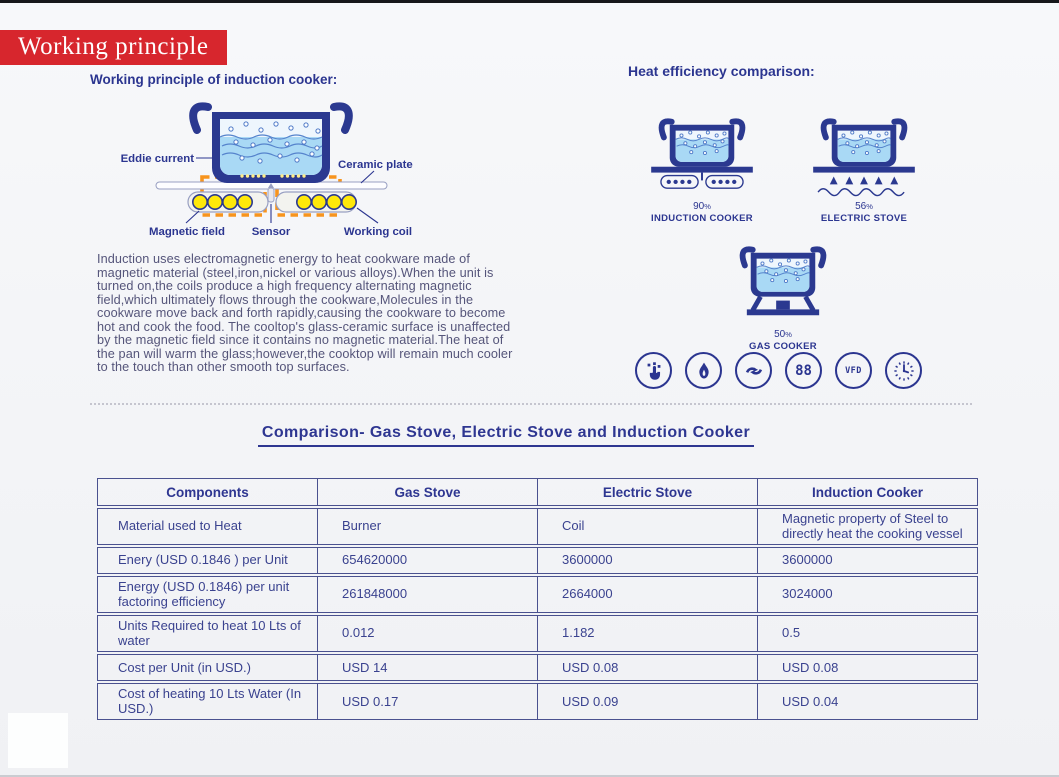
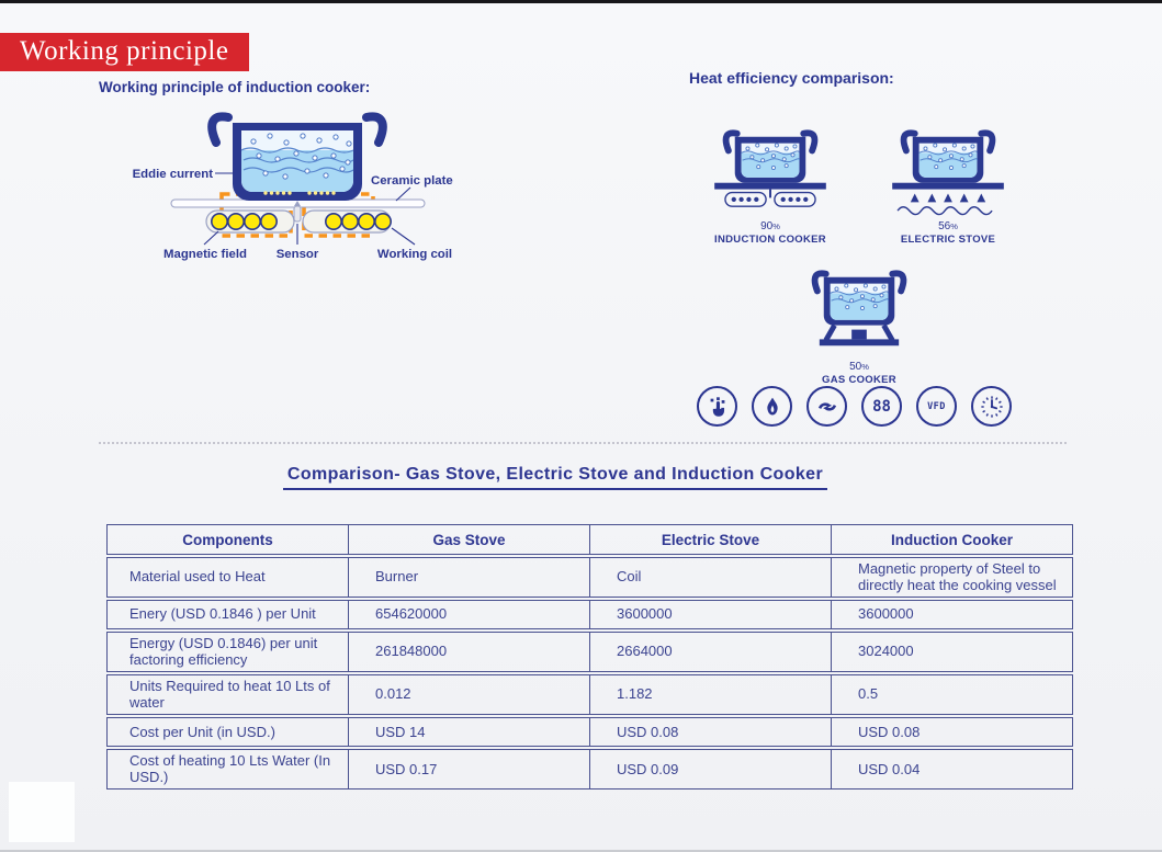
  Working principle
  Working principle of induction cooker:
  Eddie current
  Ceramic plate
  Magnetic field
  Sensor
  Working coil
- Induction uses electromagnetic energy to heat cookware made of magnetic material (steel,iron,nickel or various alloys).When the unit is turned on,the coils produce a high frequency alternating magnetic field,which ultimately flows through the cookware,Molecules in the cookware move back and forth rapidly,causing the cookware to become hot and cook the food. The cooltop's glass-ceramic surface is unaffected by the magnetic field since it contains no magnetic material.The heat of the pan will warm the glass;however,the cooktop will remain much cooler to the touch than other smooth top surfaces.
  Heat efficiency comparison:
  90%
  INDUCTION COOKER
  56%
  ELECTRIC STOVE
  50%
  GAS COOKER
  88
  VFD
  Comparison- Gas Stove, Electric Stove and Induction Cooker
  Components	Gas Stove	Electric Stove	Induction Cooker
  Material used to Heat	Burner	Coil	Magnetic property of Steel to directly heat the cooking vessel
  Enery (USD 0.1846 ) per Unit	654620000	3600000	3600000
  Energy (USD 0.1846) per unit factoring efficiency	261848000	2664000	3024000
  Units Required to heat 10 Lts of water	0.012	1.182	0.5
  Cost per Unit (in USD.)	USD 14	USD 0.08	USD 0.08
  Cost of heating 10 Lts Water (In USD.)	USD 0.17	USD 0.09	USD 0.04
